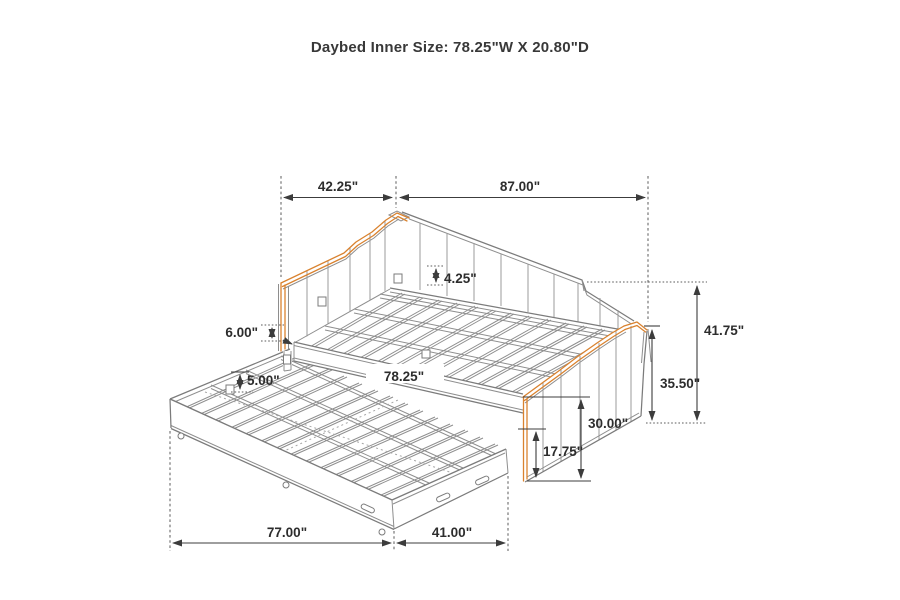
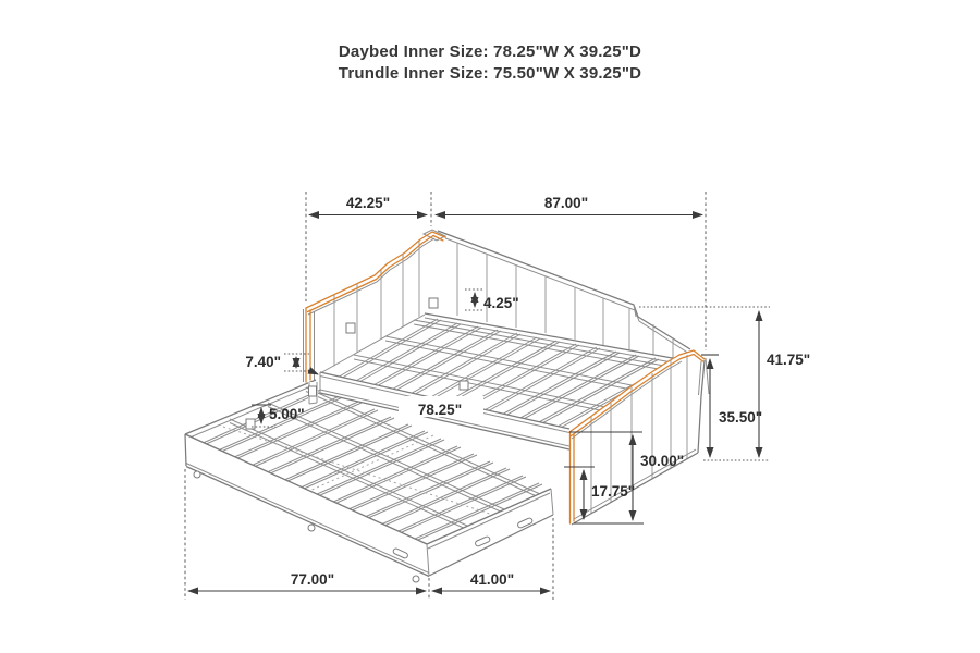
- Daybed Inner Size: 78.25"W X 20.80"D
+ Daybed Inner Size: 78.25"W X 39.25"D
+ Trundle Inner Size: 75.50"W X 39.25"D
  42.25"
  87.00"
  4.25"
- 6.00"
+ 7.40"
  78.25"
  5.00"
  41.75"
  35.50"
  30.00"
  17.75"
  77.00"
  41.00"
